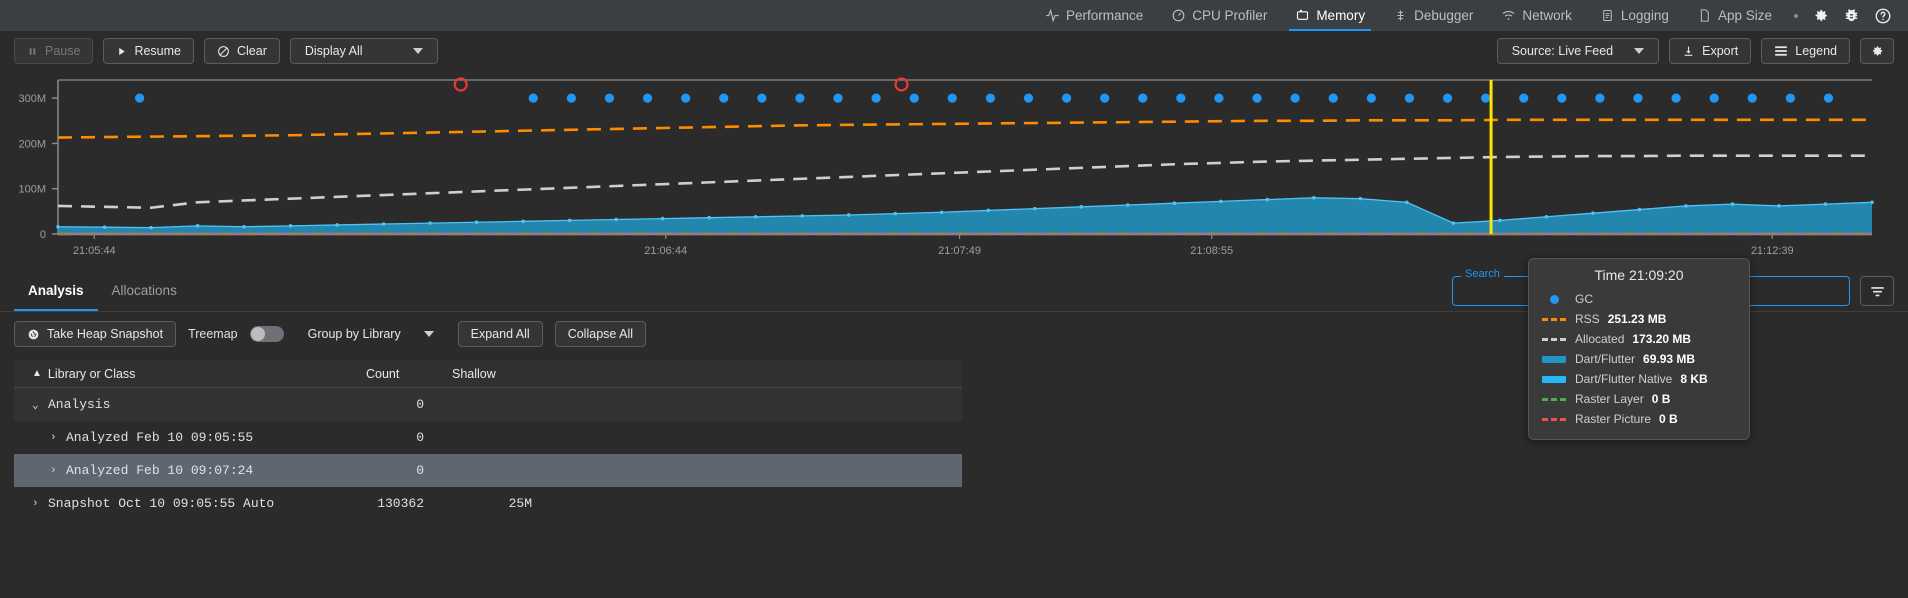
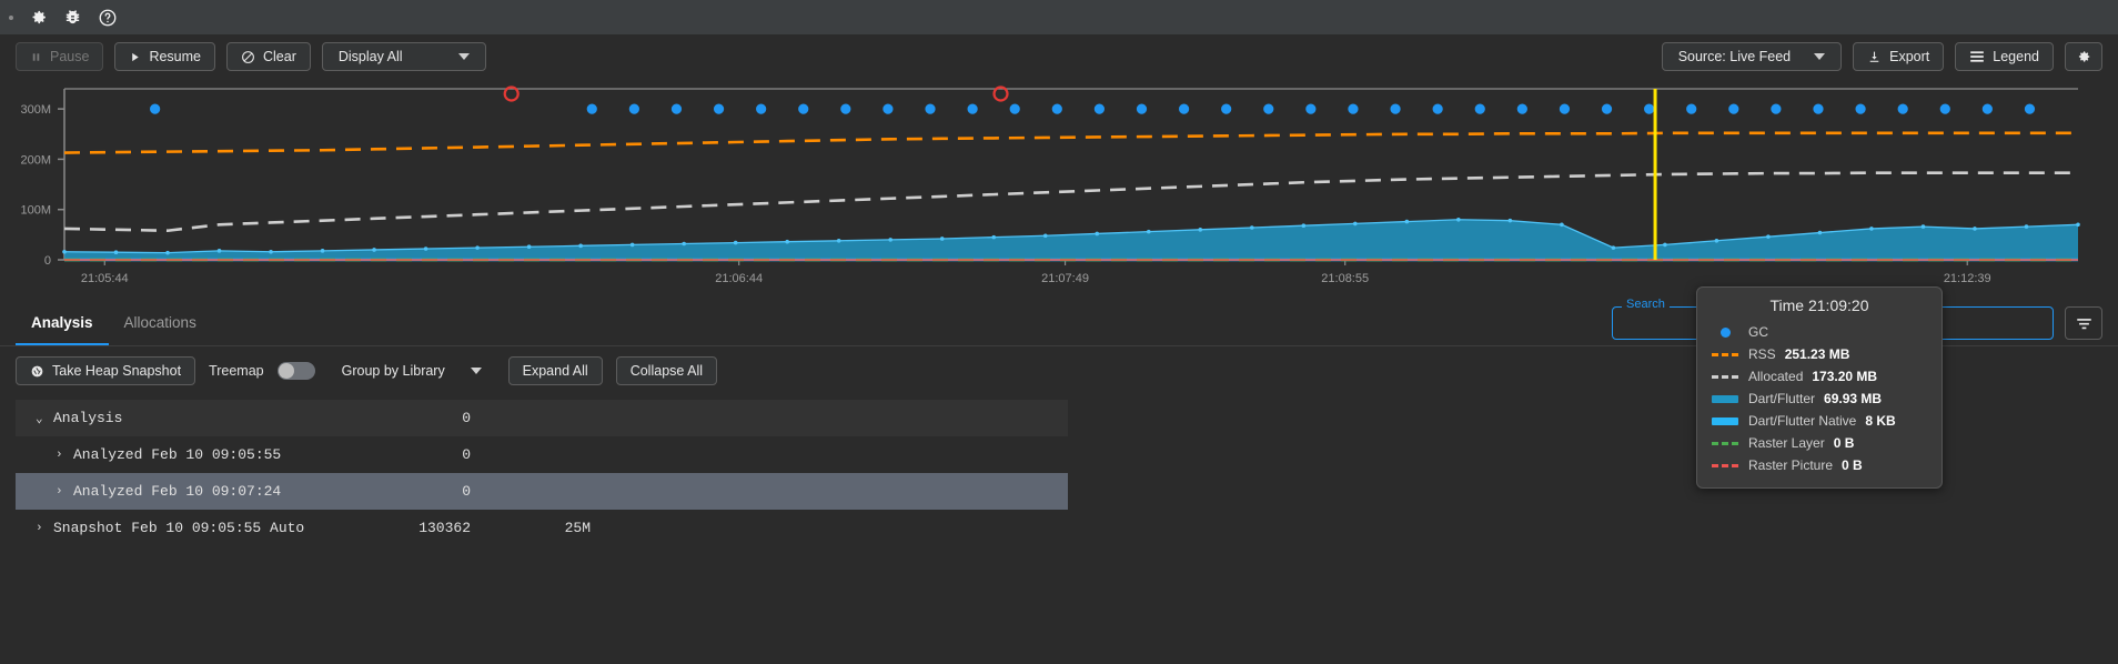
- Performance
- CPU Profiler
- Memory
- Debugger
- Network
- Logging
- App Size
  Pause
  Resume
  Clear
  Display All
  Source: Live Feed
  Export
  Legend
  0
  100M
  200M
  300M
  21:05:44
  21:06:44
  21:07:49
  21:08:55
  21:12:39
  Time 21:09:20
  GC
  RSS
  251.23 MB
  Allocated
  173.20 MB
  Dart/Flutter
  69.93 MB
  Dart/Flutter Native
  8 KB
  Raster Layer
  0 B
  Raster Picture
  0 B
  Analysis
  Allocations
  Search
  Take Heap Snapshot
  Treemap
  Group by Library
  Expand All
  Collapse All
- ▲
- Library or Class
- Count
- Shallow
  ⌄
  Analysis
  0
  ›
  Analyzed Feb 10 09:05:55
  0
  ›
  Analyzed Feb 10 09:07:24
  0
  ›
- Snapshot Oct 10 09:05:55 Auto
+ Snapshot Feb 10 09:05:55 Auto
  130362
  25M
